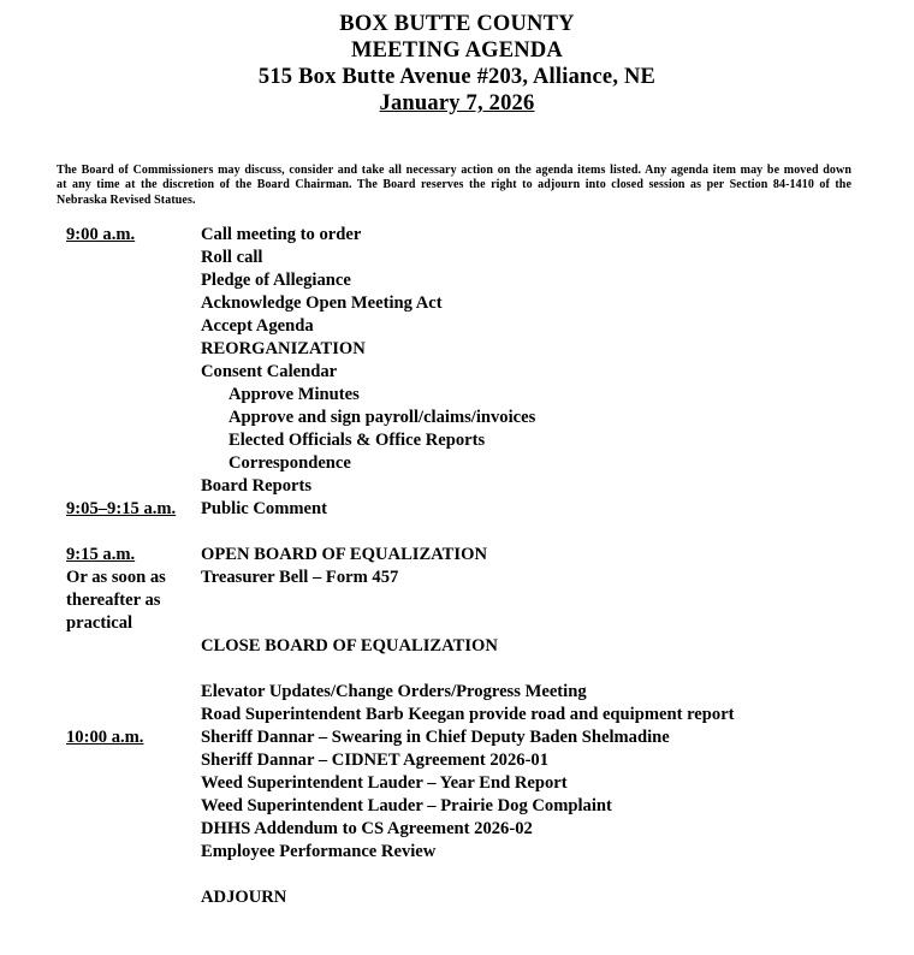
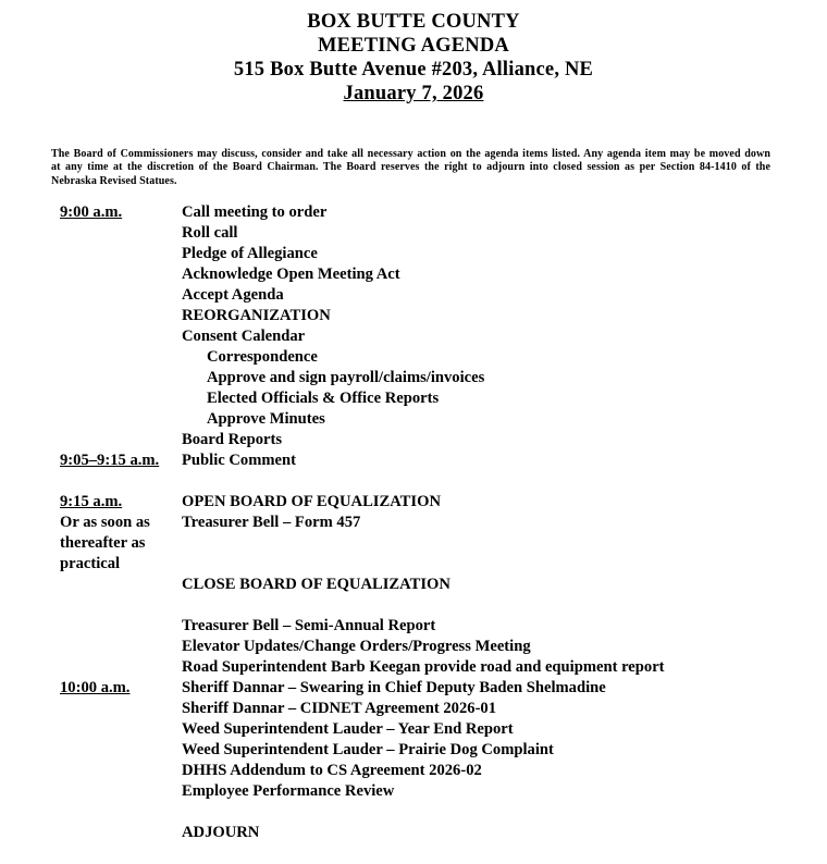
  BOX BUTTE COUNTY
  MEETING AGENDA
  515 Box Butte Avenue #203, Alliance, NE
  January 7, 2026
  The Board of Commissioners may discuss, consider and take all necessary action on the agenda items listed. Any agenda item may be moved down
  at any time at the discretion of the Board Chairman. The Board reserves the right to adjourn into closed session as per Section 84-1410 of the
  Nebraska Revised Statues.
  9:00 a.m.
  Call meeting to order
  Roll call
  Pledge of Allegiance
  Acknowledge Open Meeting Act
  Accept Agenda
  REORGANIZATION
  Consent Calendar
- Approve Minutes
+ Correspondence
  Approve and sign payroll/claims/invoices
  Elected Officials & Office Reports
- Correspondence
+ Approve Minutes
  Board Reports
  9:05–9:15 a.m.
  Public Comment
  9:15 a.m.
  OPEN BOARD OF EQUALIZATION
  Or as soon as
  Treasurer Bell – Form 457
  thereafter as
  practical
  CLOSE BOARD OF EQUALIZATION
+ Treasurer Bell – Semi-Annual Report
  Elevator Updates/Change Orders/Progress Meeting
  Road Superintendent Barb Keegan provide road and equipment report
  10:00 a.m.
  Sheriff Dannar – Swearing in Chief Deputy Baden Shelmadine
  Sheriff Dannar – CIDNET Agreement 2026-01
  Weed Superintendent Lauder – Year End Report
  Weed Superintendent Lauder – Prairie Dog Complaint
  DHHS Addendum to CS Agreement 2026-02
  Employee Performance Review
  ADJOURN
